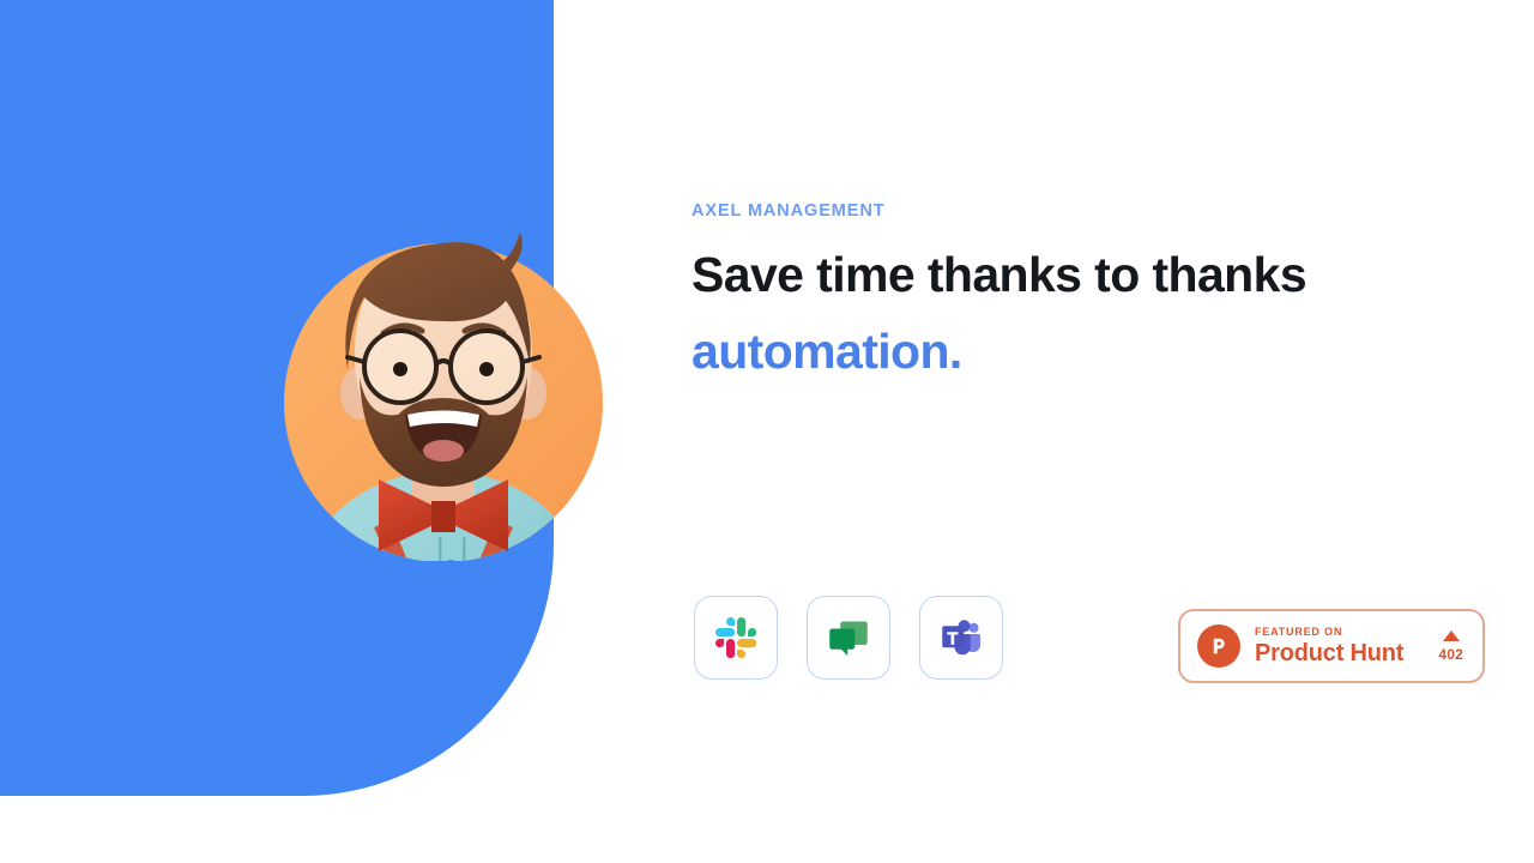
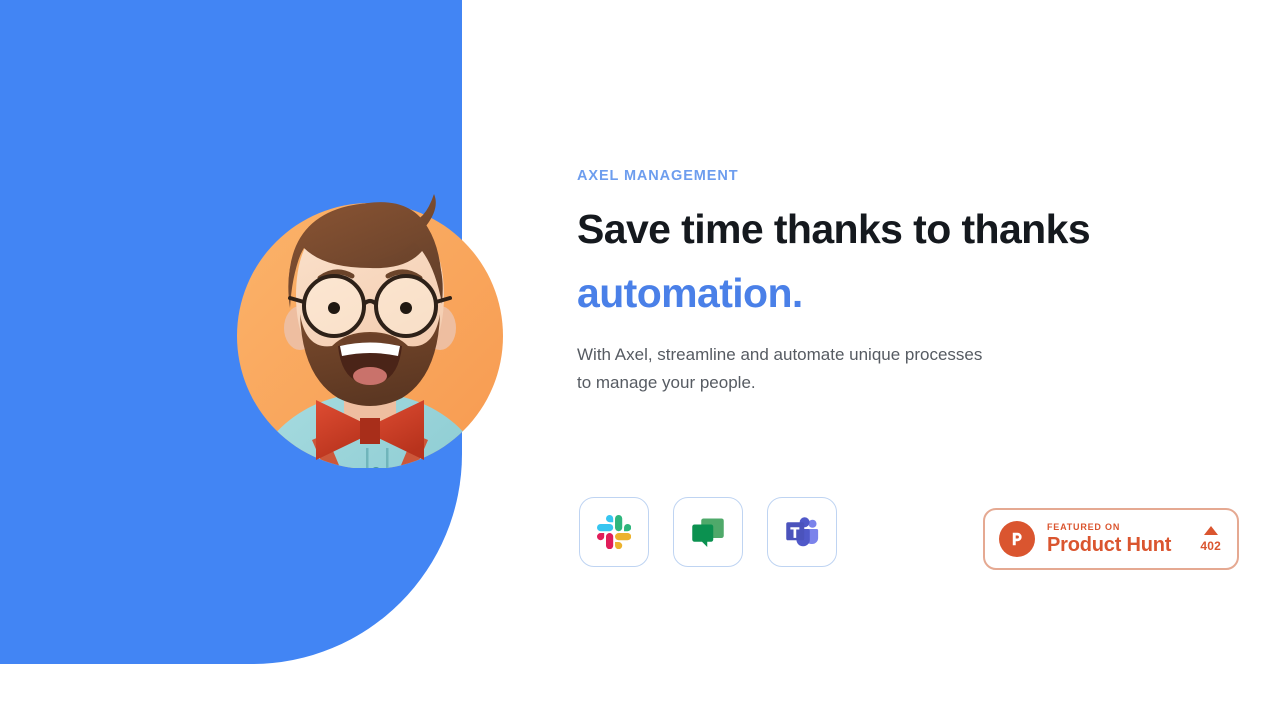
  AXEL MANAGEMENT
  Save time thanks to thanks
  automation.
+ With Axel, streamline and automate unique processes
+ to manage your people.
  FEATURED ON
  Product Hunt
  402
